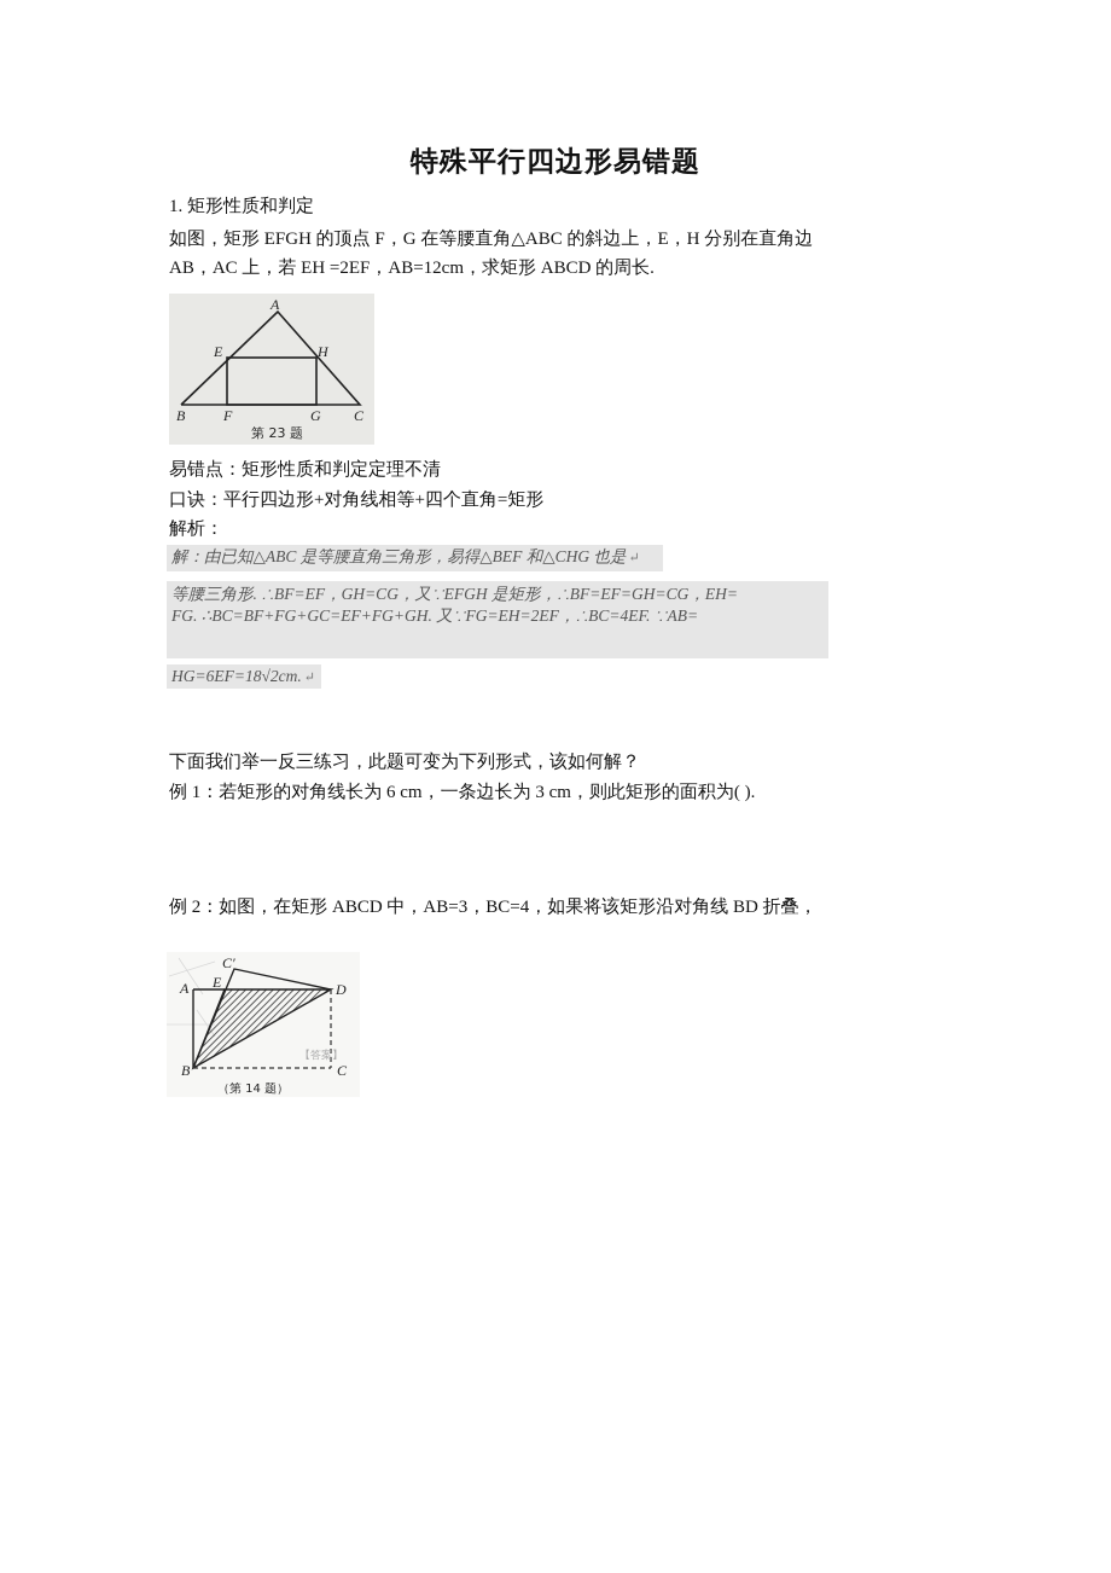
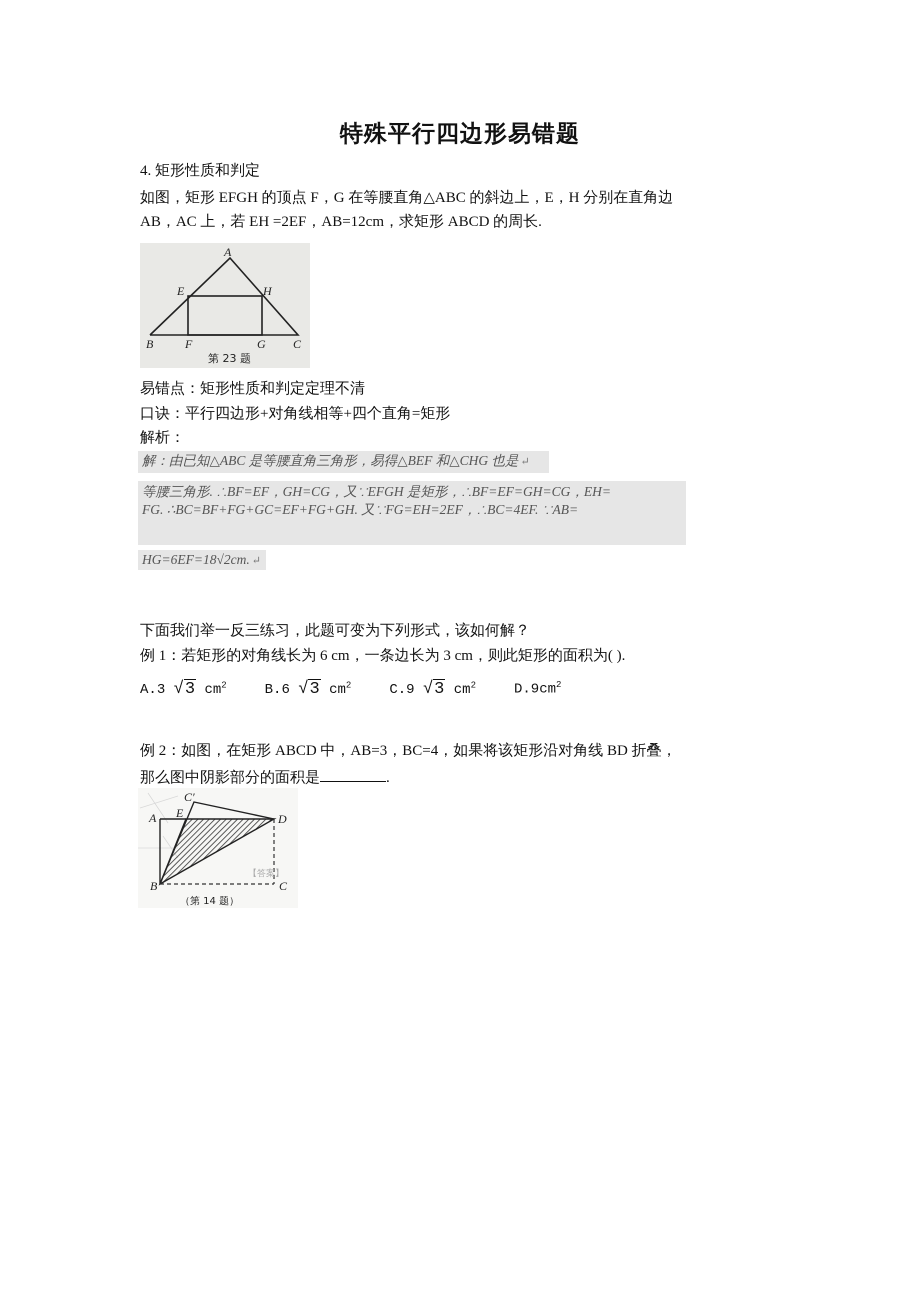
  特殊平行四边形易错题
- 1. 矩形性质和判定
+ 4. 矩形性质和判定
  如图，矩形 EFGH 的顶点 F，G 在等腰直角△ABC 的斜边上，E，H 分别在直角边
  AB，AC 上，若 EH =2EF，AB=12cm，求矩形 ABCD 的周长.
  A
  E
  H
  B
  F
  G
  C
  第 23 题
  易错点：矩形性质和判定定理不清
  口诀：平行四边形+对角线相等+四个直角=矩形
  解析：
  解：由已知△ABC 是等腰直角三角形，易得△BEF 和△CHG 也是 ↵
  等腰三角形. ∴BF=EF，GH=CG，又∵EFGH 是矩形，∴BF=EF=GH=CG，EH=
  FG. ∴BC=BF+FG+GC=EF+FG+GH. 又∵FG=EH=2EF，∴BC=4EF. ∵AB=
  HG=6EF=18√2cm. ↵
  下面我们举一反三练习，此题可变为下列形式，该如何解？
  例 1：若矩形的对角线长为 6 cm，一条边长为 3 cm，则此矩形的面积为( ).
+ A.3 √3 cm2
+ B.6 √3 cm2
+ C.9 √3 cm2
+ D.9cm2
  例 2：如图，在矩形 ABCD 中，AB=3，BC=4，如果将该矩形沿对角线 BD 折叠，
+ 那么图中阴影部分的面积是 .
  【答案】
  C′
  A
  E
  D
  B
  C
  （第 14 题）
